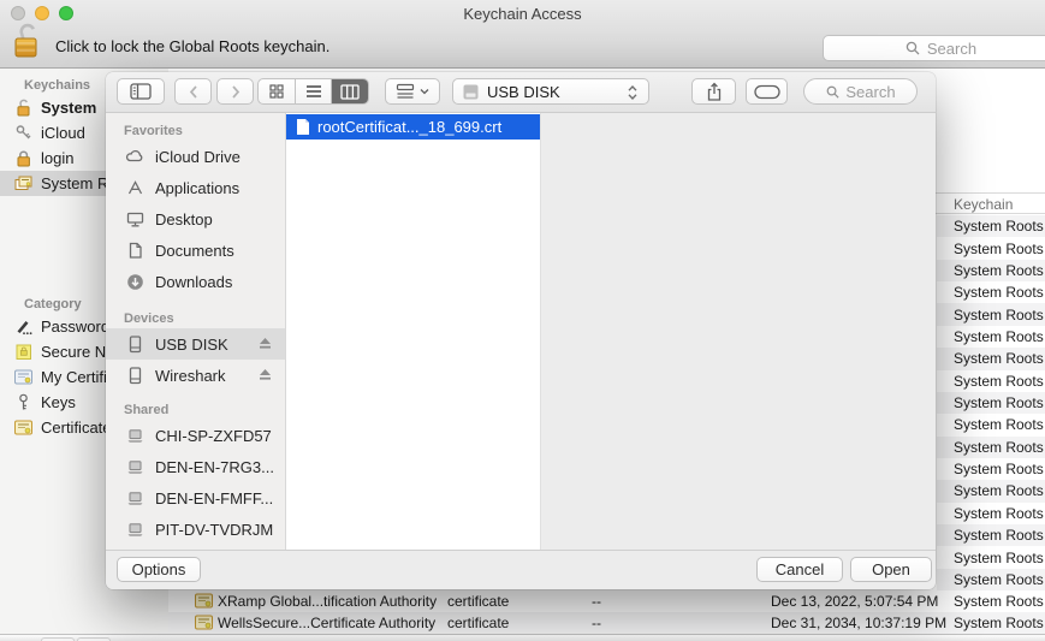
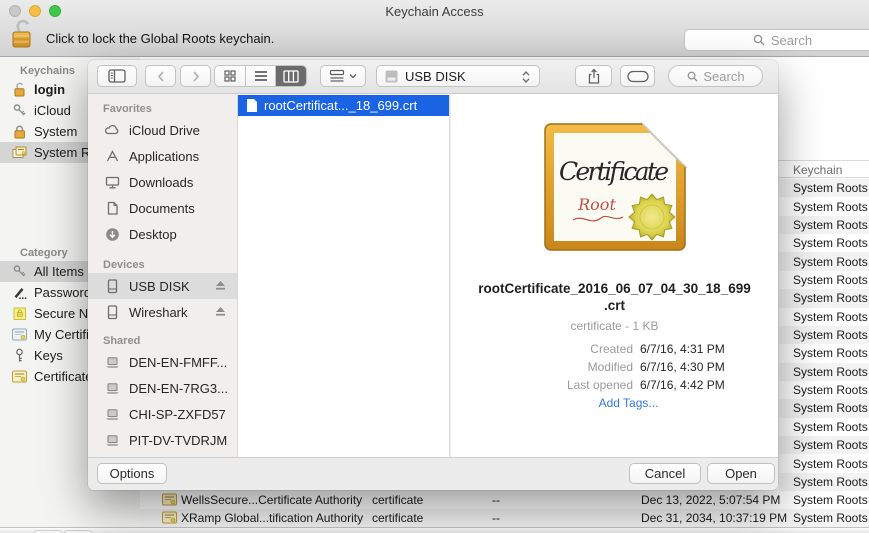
  Keychain Access
  Click to lock the Global Roots keychain.
  Search
  Keychains
- System
+ login
  iCloud
- login
+ System
  Category
+ All Items
  Passwor
  Keys
  Certificat
  Keychain
  System Roots
  System Roots
  System Roots
  System Roots
  System Roots
  System Roots
  System Roots
  System Roots
  System Roots
  System Roots
  System Roots
  System Roots
  System Roots
  System Roots
  System Roots
  System Roots
  System Roots
- XRamp Global...tification Authority
+ WellsSecure...Certificate Authority
  certificate
  --
  Dec 13, 2022, 5:07:54 PM
  System Roots
- WellsSecure...Certificate Authority
+ XRamp Global...tification Authority
  certificate
  --
  Dec 31, 2034, 10:37:19 PM
  System Roots
  USB DISK
  Search
  Favorites
  iCloud Drive
  Applications
- Desktop
+ Downloads
  Documents
- Downloads
+ Desktop
  Devices
  USB DISK
  Wireshark
  Shared
- CHI-SP-ZXFD57
+ DEN-EN-FMFF...
  DEN-EN-7RG3...
- DEN-EN-FMFF...
+ CHI-SP-ZXFD57
  PIT-DV-TVDRJM
  rootCertificat..._18_699.crt
+ Certificate
+ Root
+ rootCertificate_2016_06_07_04_30_18_699
+ .crt
+ certificate - 1 KB
+ Created
+ 6/7/16, 4:31 PM
+ Modified
+ 6/7/16, 4:30 PM
+ Last opened
+ 6/7/16, 4:42 PM
+ Add Tags...
  Options
  Cancel
  Open
